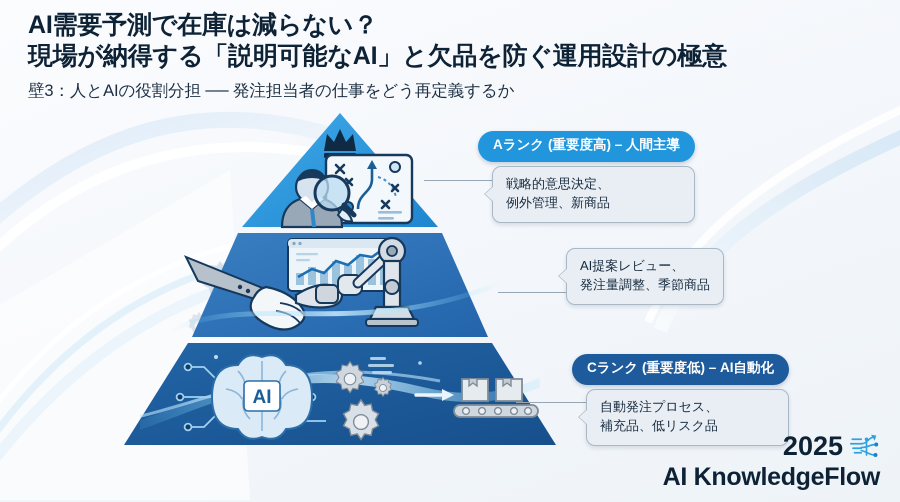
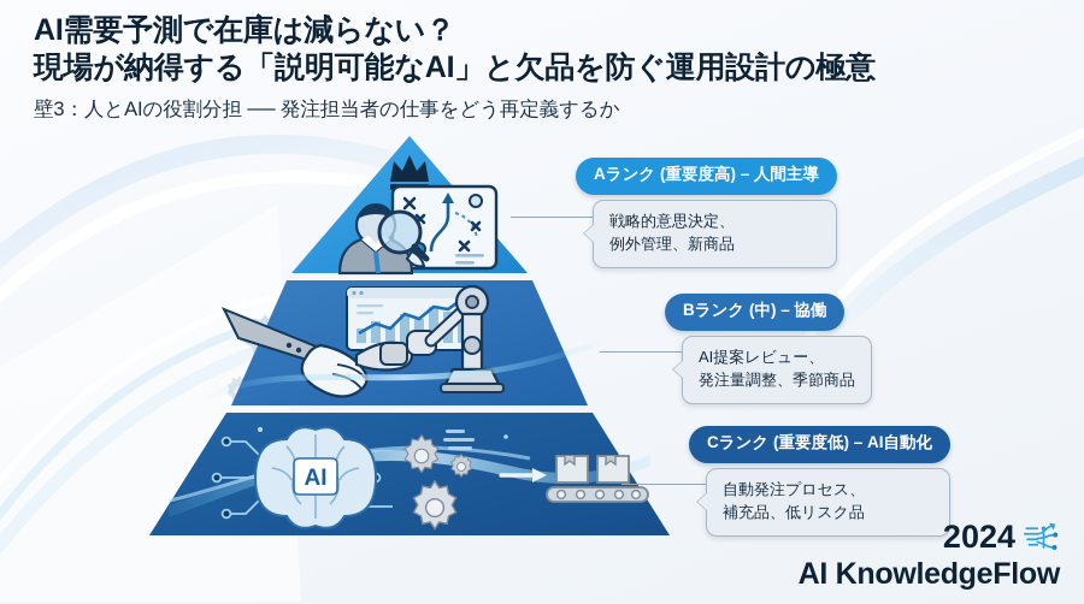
  AI需要予測で在庫は減らない？
  現場が納得する「説明可能なAI」と欠品を防ぐ運用設計の極意
  壁3：人とAIの役割分担 ── 発注担当者の仕事をどう再定義するか
  AI
  Aランク (重要度高) – 人間主導
  戦略的意思決定、
  例外管理、新商品
+ Bランク (中) – 協働
  AI提案レビュー、
  発注量調整、季節商品
  Cランク (重要度低) – AI自動化
  自動発注プロセス、
  補充品、低リスク品
- 2025
+ 2024
  AI KnowledgeFlow
